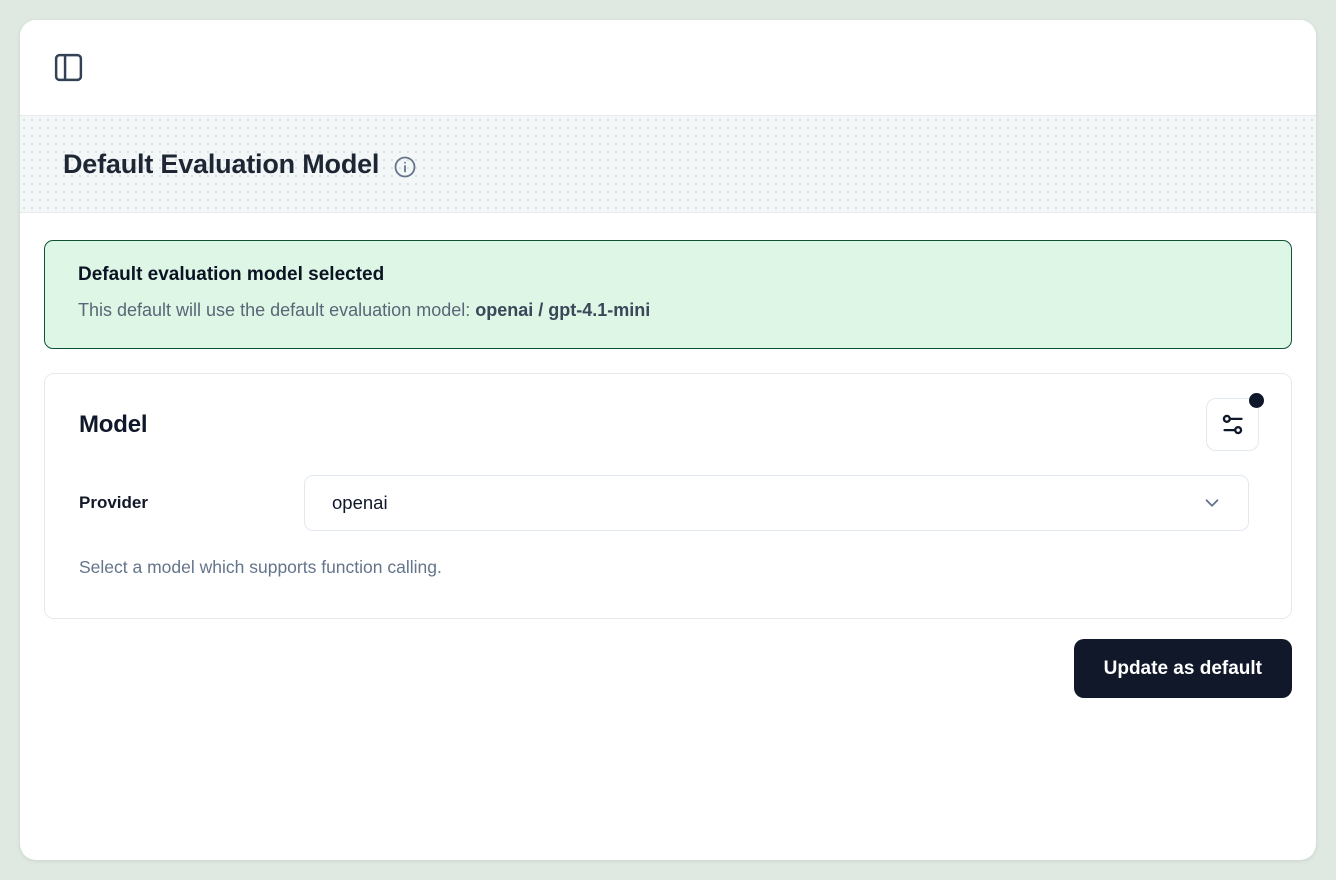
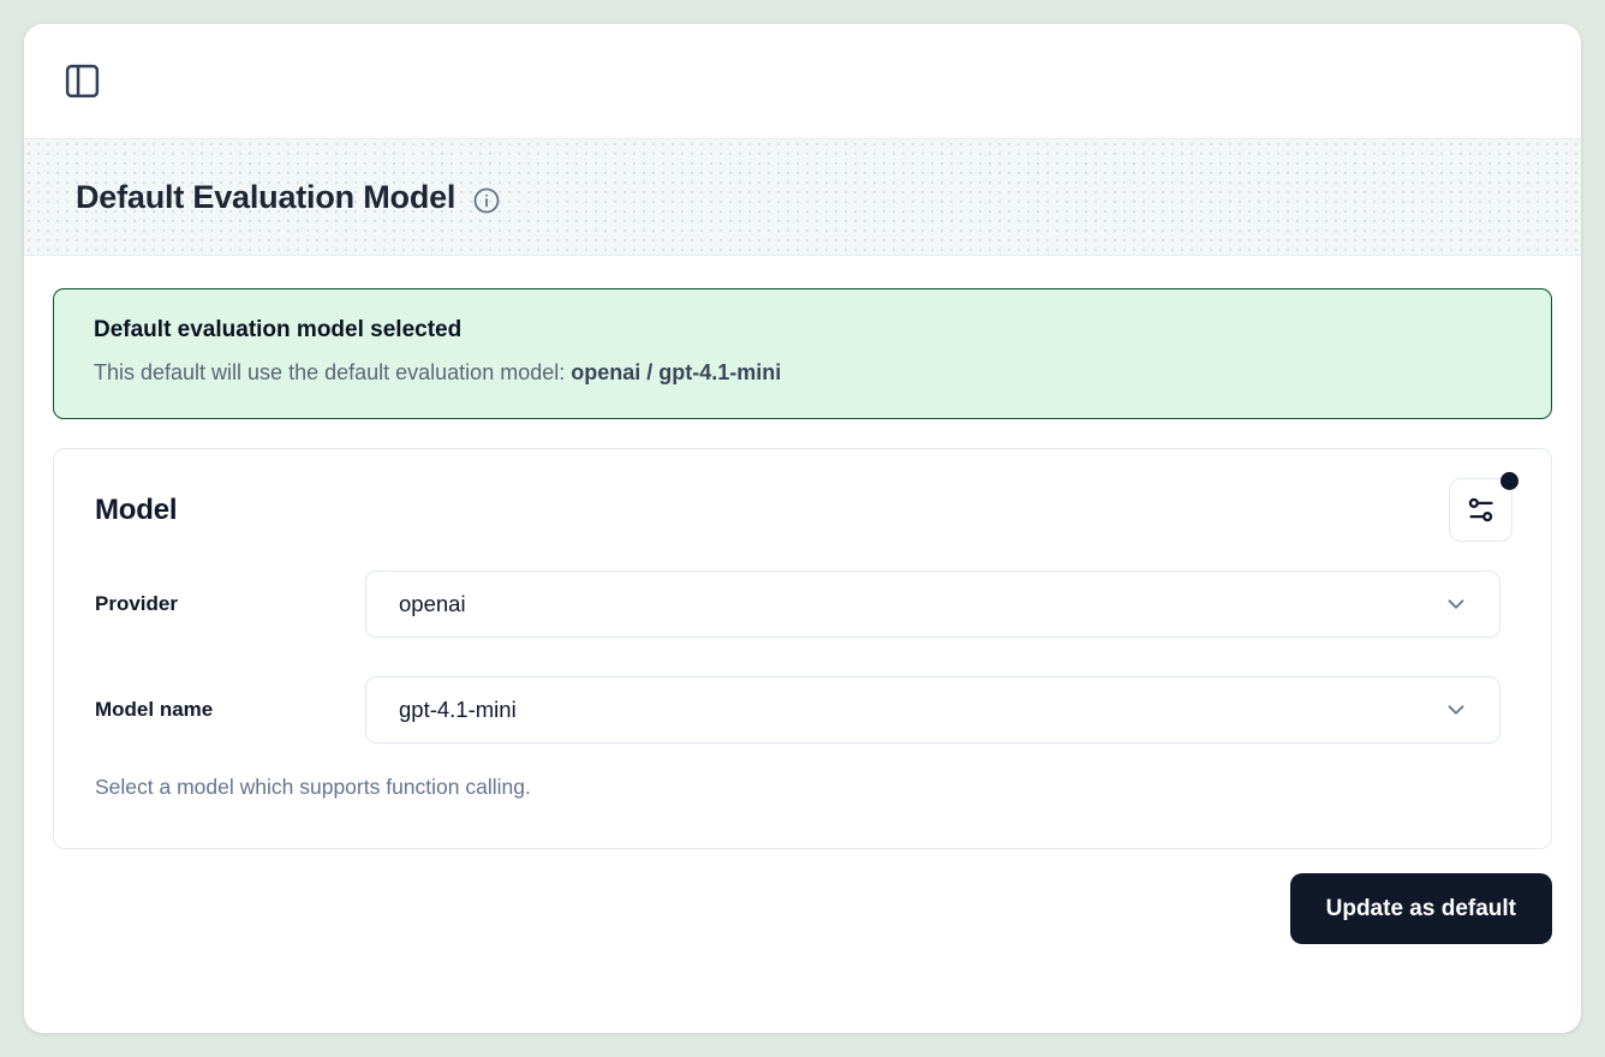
  Default Evaluation Model
  Default evaluation model selected
  This default will use the default evaluation model: openai / gpt-4.1-mini
  Model
  Provider
  openai
+ Model name
+ gpt-4.1-mini
  Select a model which supports function calling.
  Update as default
